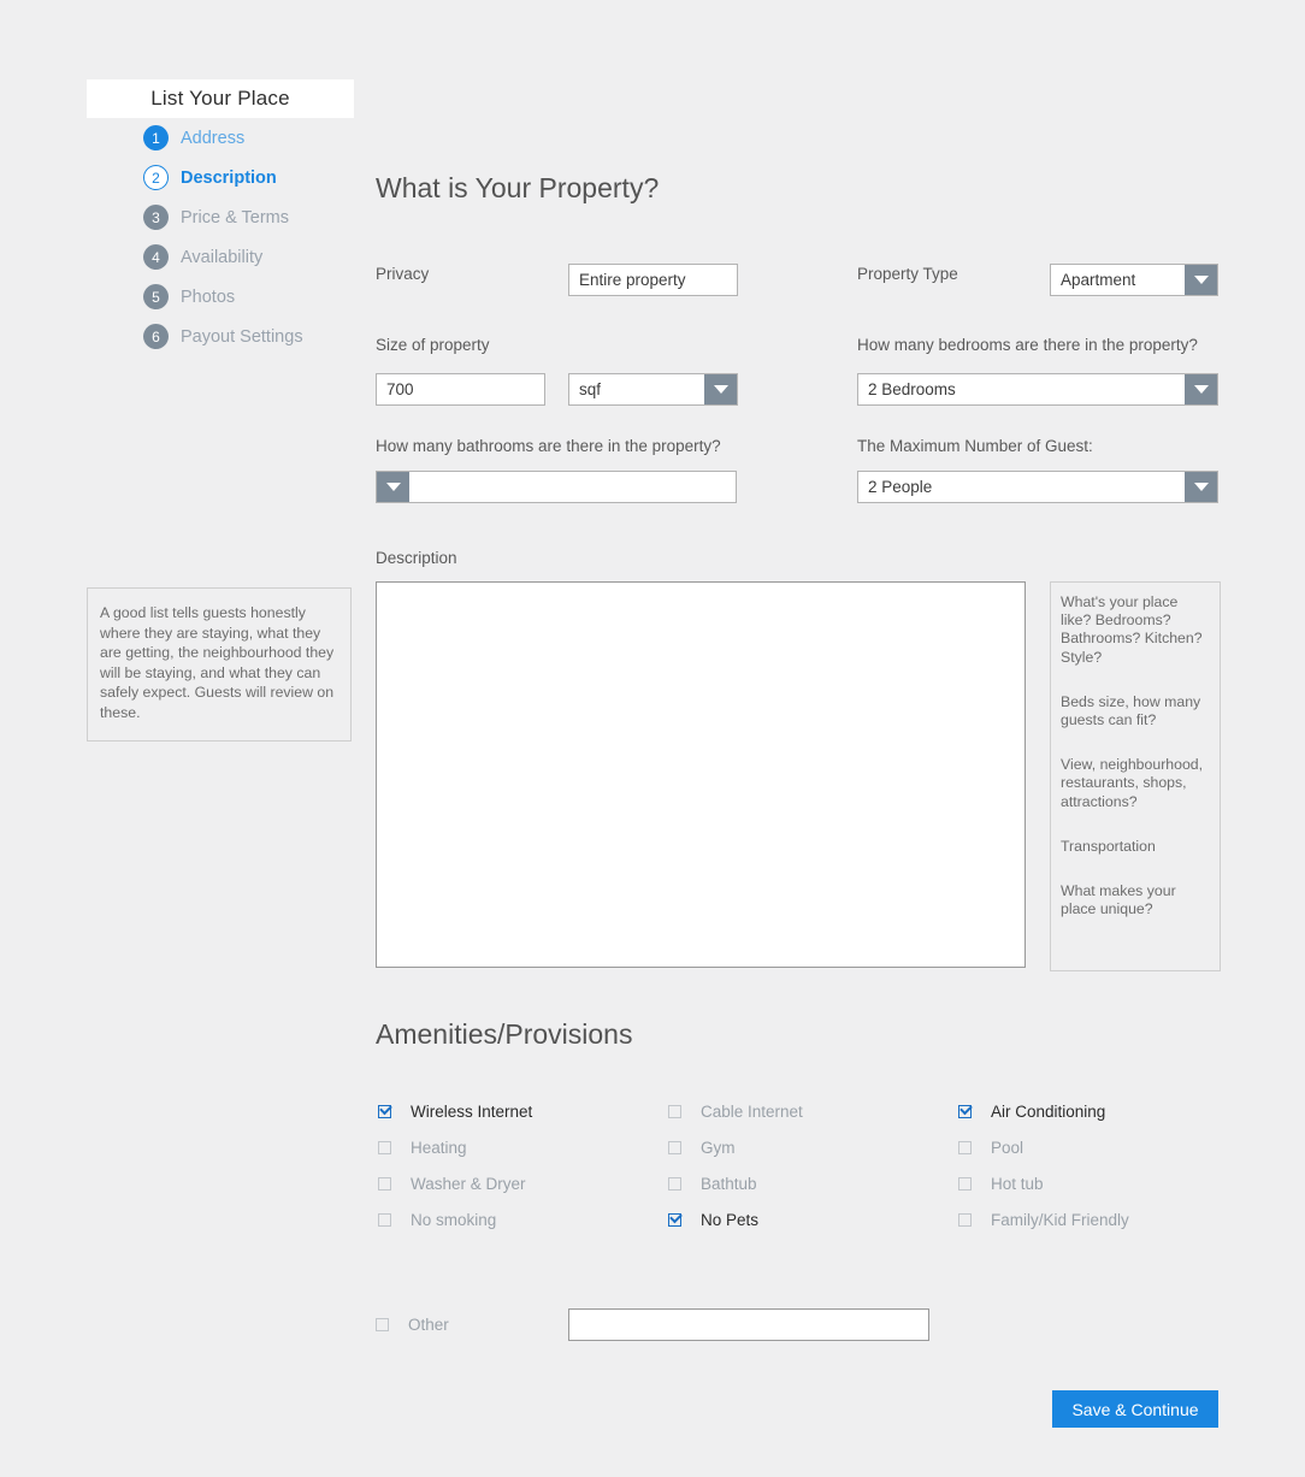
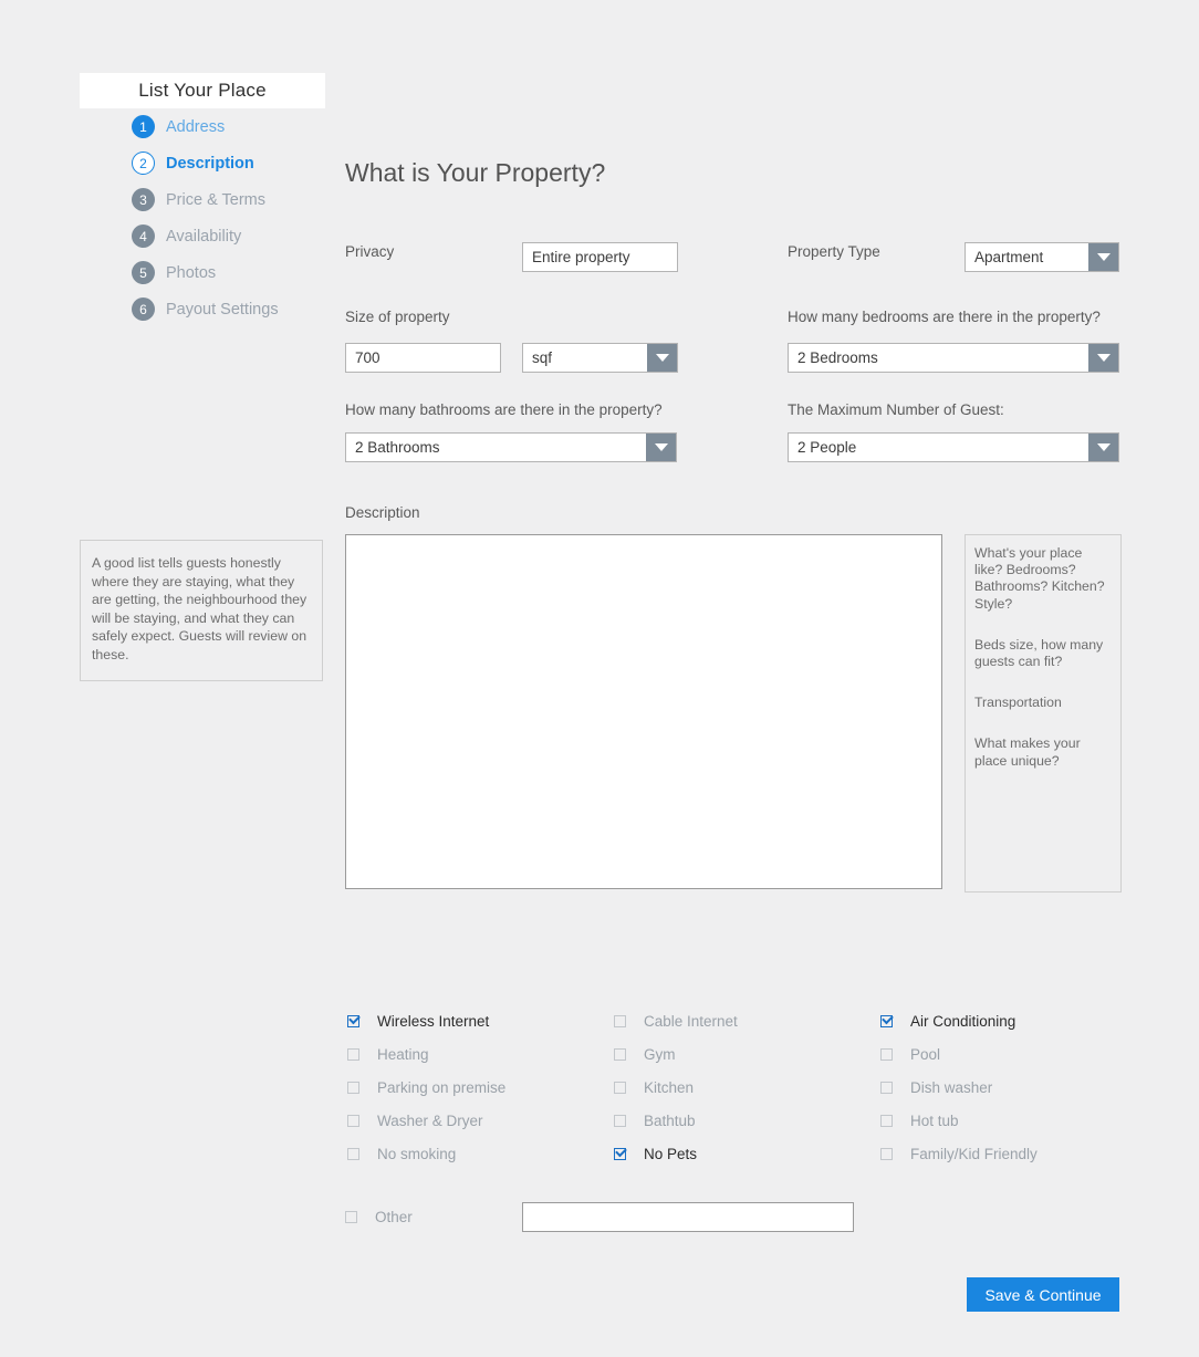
  List Your Place
  1
  Address
  2
  Description
  3
  Price & Terms
  4
  Availability
  5
  Photos
  6
  Payout Settings
  A good list tells guests honestly where they are staying, what they are getting, the neighbourhood they will be staying, and what they can safely expect. Guests will review on these.
  What is Your Property?
  Privacy
  Entire property
  Property Type
  Apartment
  Size of property
  700
  sqf
  How many bedrooms are there in the property?
  2 Bedrooms
  How many bathrooms are there in the property?
+ 2 Bathrooms
  The Maximum Number of Guest:
  2 People
  Description
  What's your place like? Bedrooms? Bathrooms? Kitchen? Style?
  Beds size, how many guests can fit?
- View, neighbourhood, restaurants, shops, attractions?
  Transportation
  What makes your place unique?
- Amenities/Provisions
  Wireless Internet
  Cable Internet
  Air Conditioning
  Heating
  Gym
  Pool
+ Parking on premise
+ Kitchen
+ Dish washer
  Washer & Dryer
  Bathtub
  Hot tub
  No smoking
  No Pets
  Family/Kid Friendly
  Other
  Save & Continue
